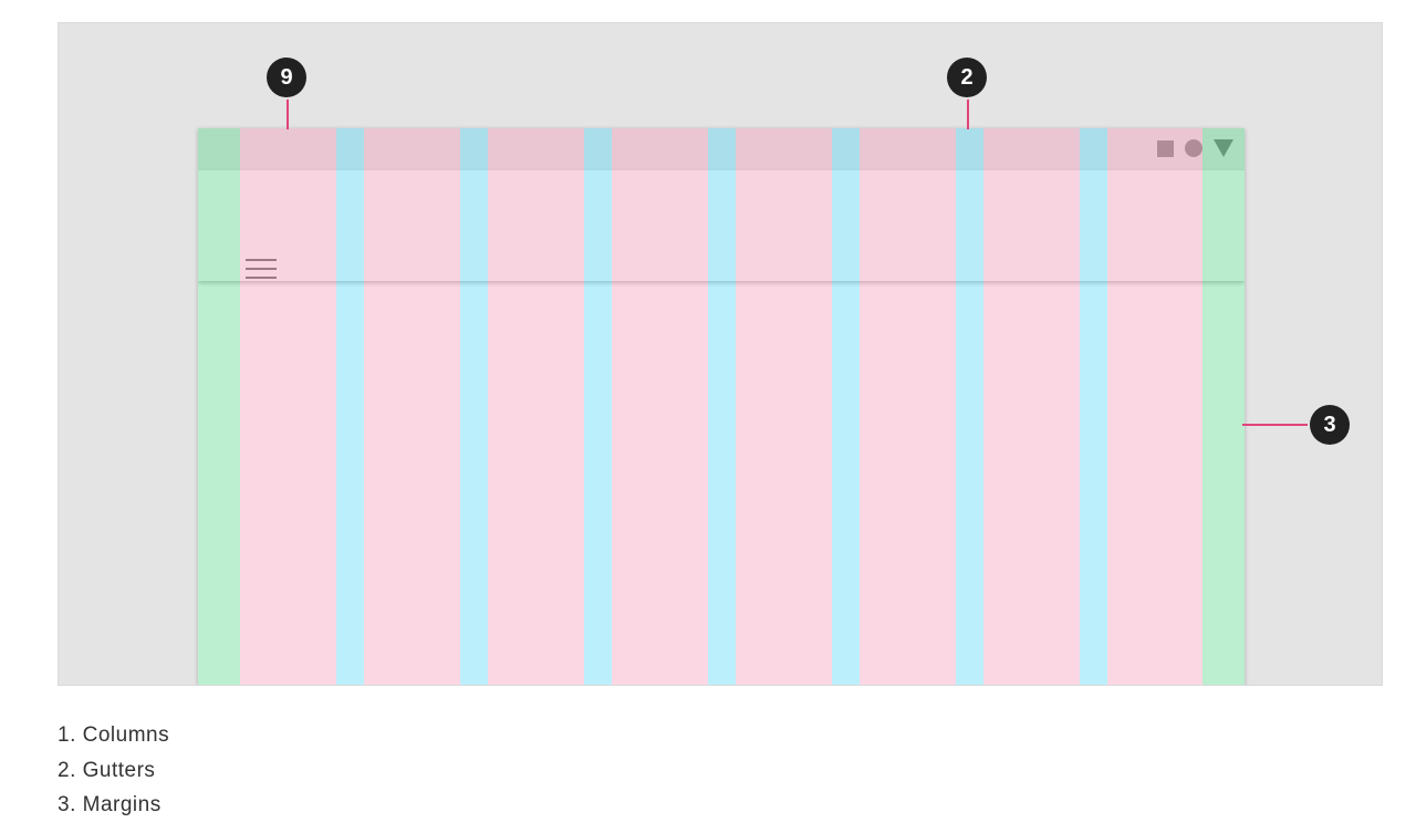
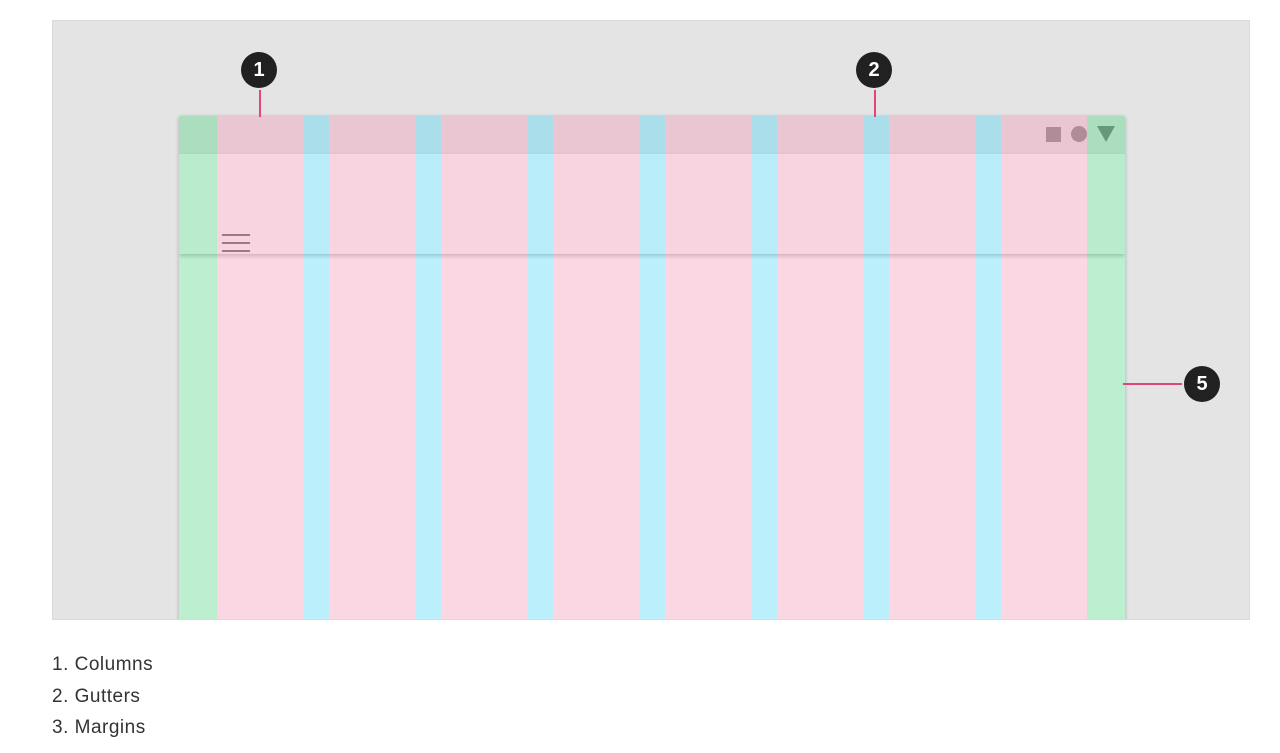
- 9
+ 1
  2
- 3
+ 5
  1. Columns
  2. Gutters
  3. Margins
